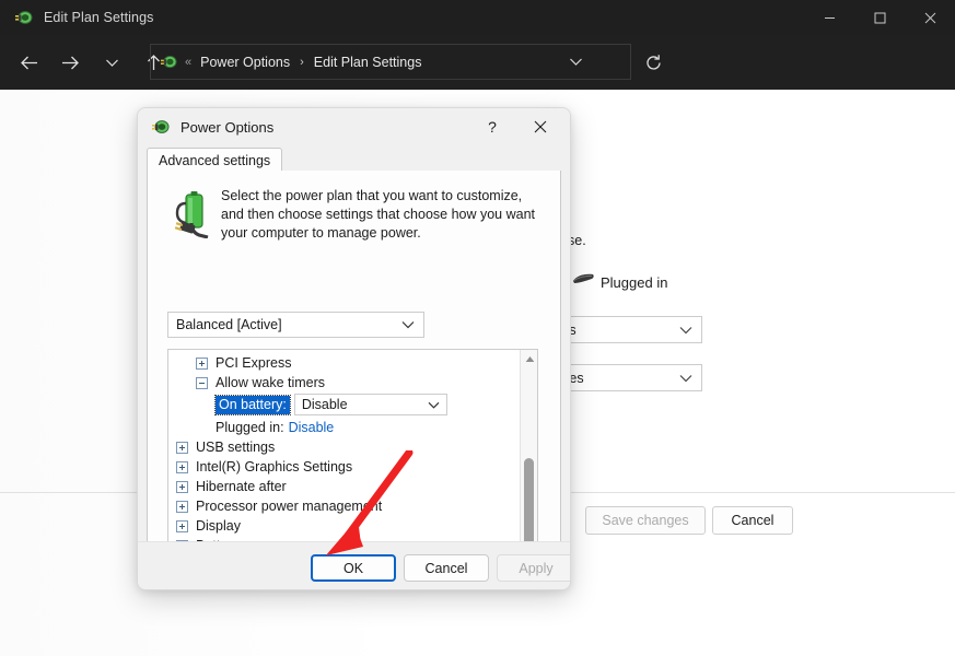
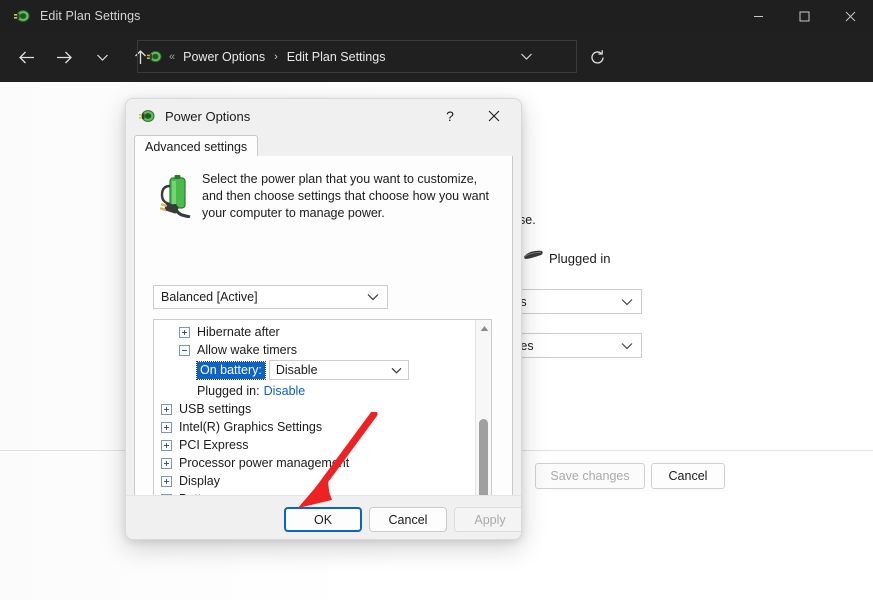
  Edit Plan Settings
  «
  Power Options
  ›
  Edit Plan Settings
  se.
  Plugged in
  Save changes
  Cancel
  Power Options
  ?
  Advanced settings
  Select the power plan that you want to customize, and then choose settings that choose how you want your computer to manage power.
  Balanced [Active]
- PCI Express
+ Hibernate after
  Allow wake timers
  On battery:
  Disable
  Plugged in:
  Disable
  USB settings
  Intel(R) Graphics Settings
- Hibernate after
+ PCI Express
  Processor power managemnt
  Display
  OK
  Cancel
  Apply
